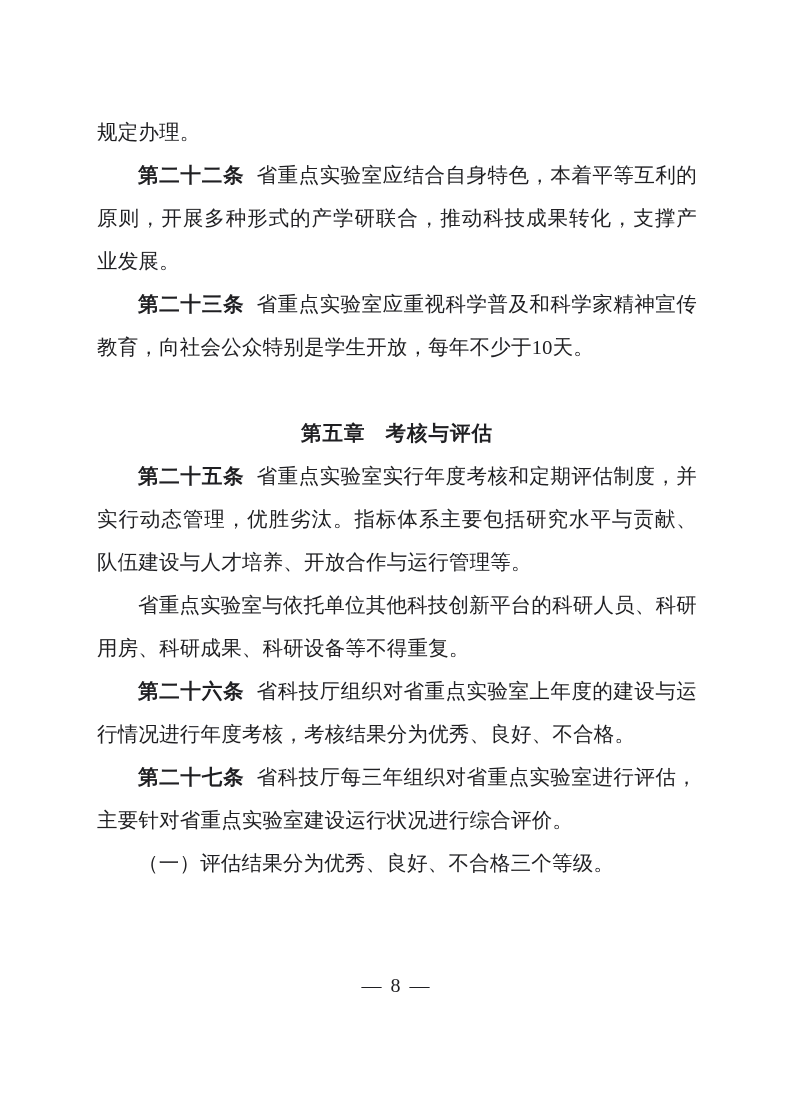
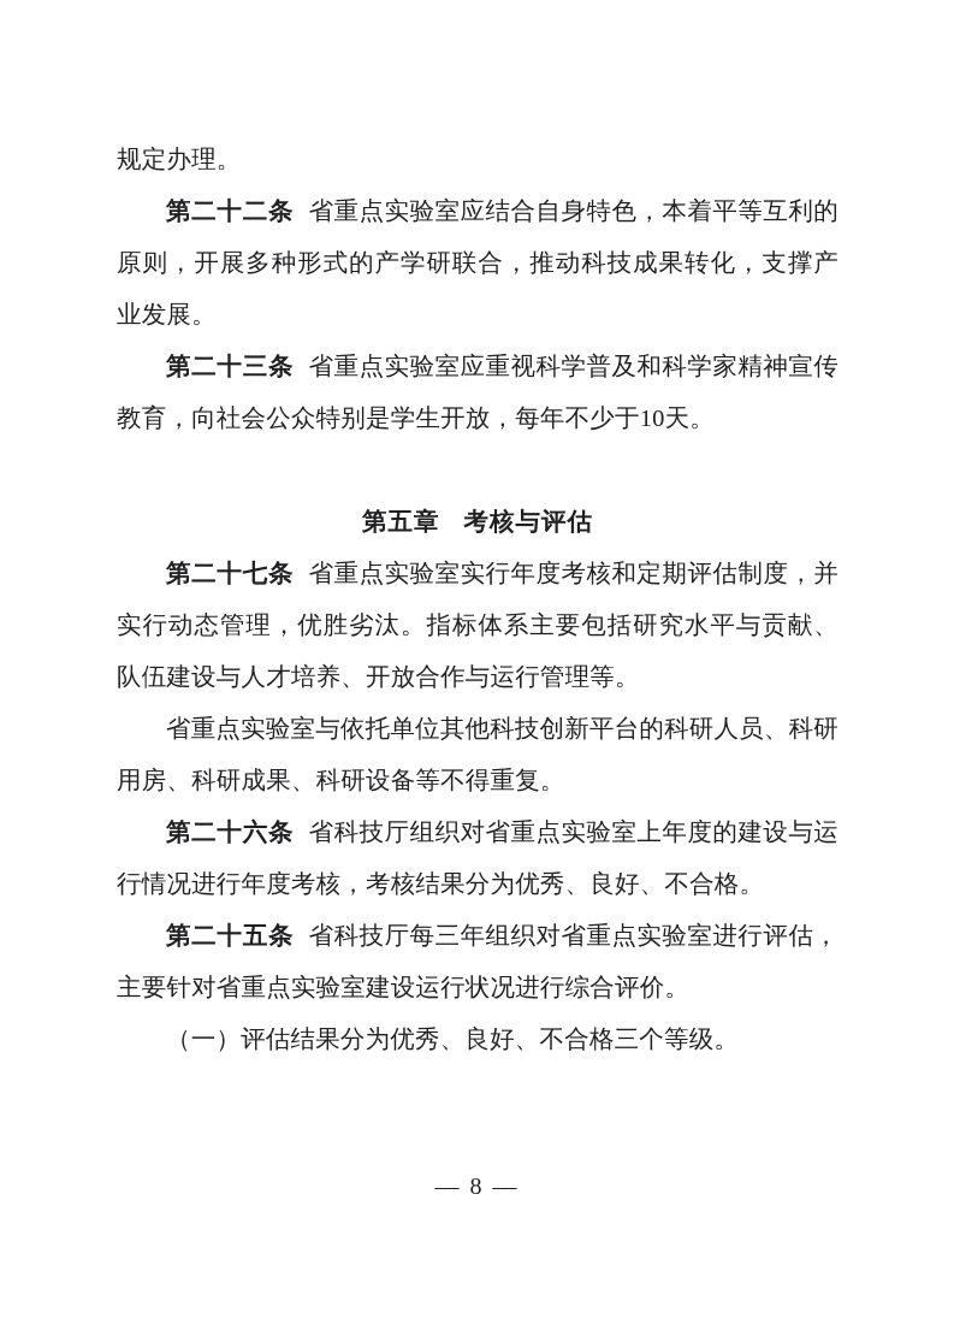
  规定办理。
  第二十二条 省重点实验室应结合自身特色，本着平等互利的原则，开展多种形式的产学研联合，推动科技成果转化，支撑产业发展。
  第二十三条 省重点实验室应重视科学普及和科学家精神宣传教育，向社会公众特别是学生开放，每年不少于10天。
  第五章 考核与评估
- 第二十五条 省重点实验室实行年度考核和定期评估制度，并实行动态管理，优胜劣汰。指标体系主要包括研究水平与贡献、队伍建设与人才培养、开放合作与运行管理等。
+ 第二十七条 省重点实验室实行年度考核和定期评估制度，并实行动态管理，优胜劣汰。指标体系主要包括研究水平与贡献、队伍建设与人才培养、开放合作与运行管理等。
  省重点实验室与依托单位其他科技创新平台的科研人员、科研用房、科研成果、科研设备等不得重复。
  第二十六条 省科技厅组织对省重点实验室上年度的建设与运行情况进行年度考核，考核结果分为优秀、良好、不合格。
- 第二十七条 省科技厅每三年组织对省重点实验室进行评估，主要针对省重点实验室建设运行状况进行综合评价。
+ 第二十五条 省科技厅每三年组织对省重点实验室进行评估，主要针对省重点实验室建设运行状况进行综合评价。
  （一）评估结果分为优秀、良好、不合格三个等级。
  — 8 —
